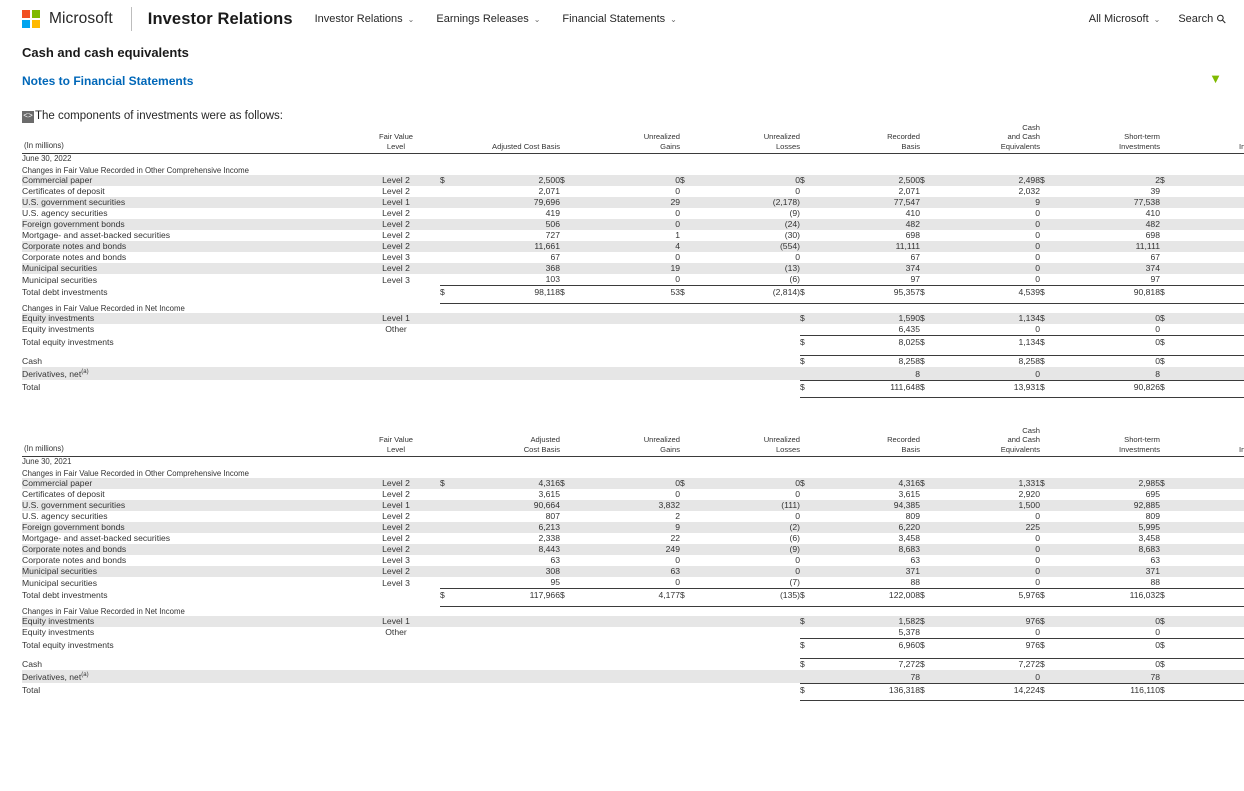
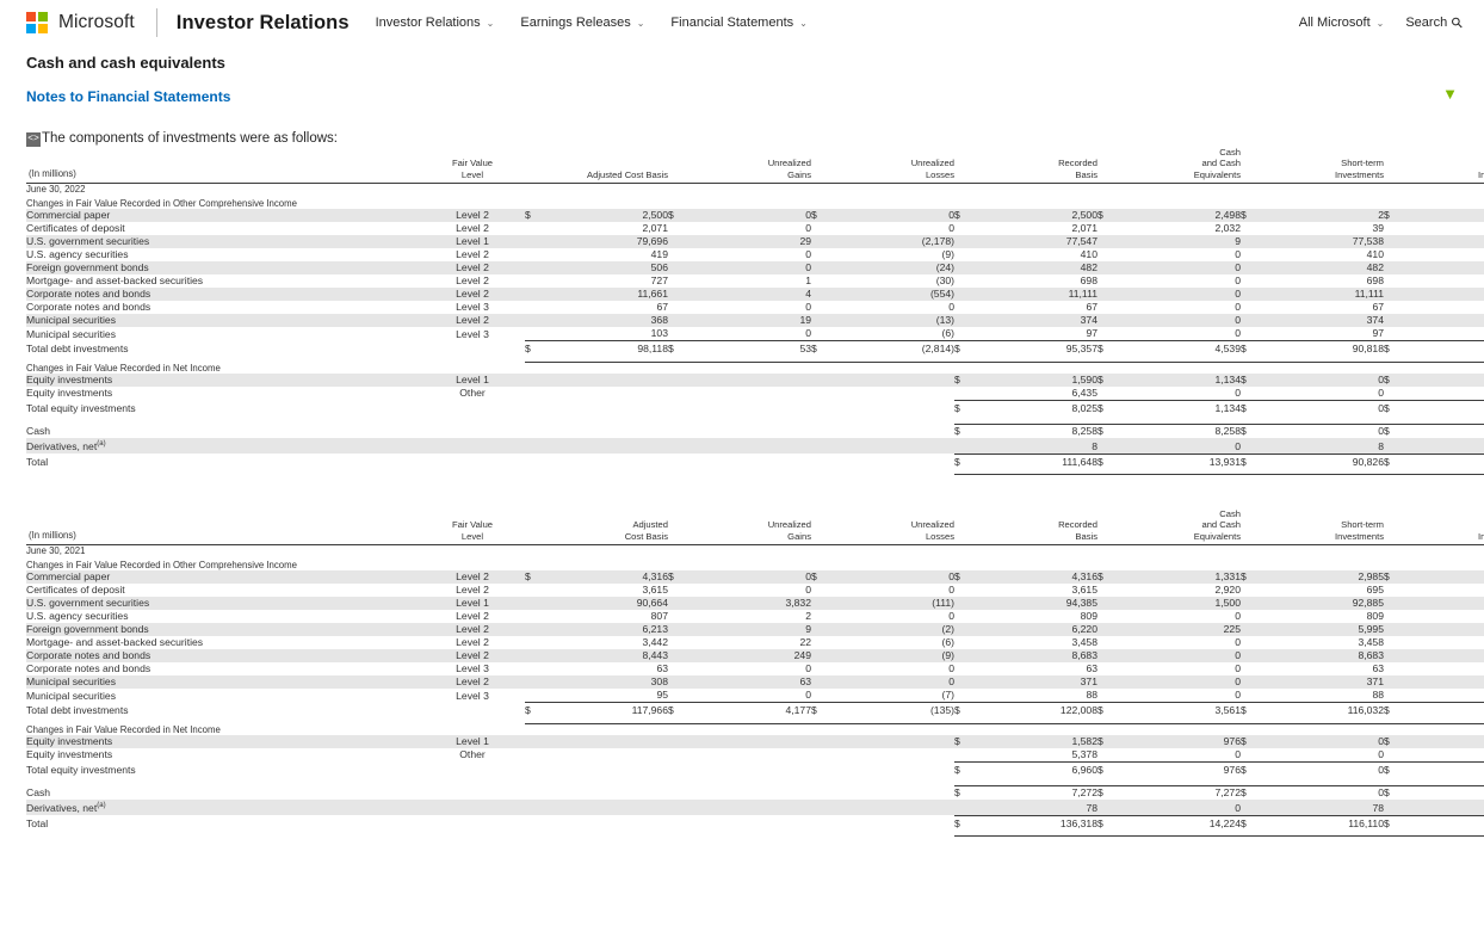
  Microsoft
  Investor Relations
  Investor Relations ⌄
  Earnings Releases ⌄
  Financial Statements ⌄
  All Microsoft ⌄
  Search
  Cash and cash equivalents
  Notes to Financial Statements
  ▼
  <>
  The components of investments were as follows:
  (In millions)	Fair Value Level		Adjusted Cost Basis		Unrealized Gains		Unrealized Losses		Recorded Basis		Cash and Cash Equivalents		Short-term Investments		In
  June 30, 2022
  Changes in Fair Value Recorded in Other Comprehensive Income
  Commercial paper	Level 2	$	2,500	$	0	$	0	$	2,500	$	2,498	$	2	$
  Certificates of deposit	Level 2		2,071		0		0		2,071		2,032		39
  U.S. government securities	Level 1		79,696		29		(2,178)		77,547		9		77,538
  U.S. agency securities	Level 2		419		0		(9)		410		0		410
  Foreign government bonds	Level 2		506		0		(24)		482		0		482
  Mortgage- and asset-backed securities	Level 2		727		1		(30)		698		0		698
  Corporate notes and bonds	Level 2		11,661		4		(554)		11,111		0		11,111
  Corporate notes and bonds	Level 3		67		0		0		67		0		67
  Municipal securities	Level 2		368		19		(13)		374		0		374
  Municipal securities	Level 3		103		0		(6)		97		0		97
  Total debt investments		$	98,118	$	53	$	(2,814)	$	95,357	$	4,539	$	90,818	$
  Changes in Fair Value Recorded in Net Income
  Equity investments	Level 1							$	1,590	$	1,134	$	0	$
  Equity investments	Other								6,435		0		0
  Total equity investments								$	8,025	$	1,134	$	0	$
  Cash								$	8,258	$	8,258	$	0	$
  Derivatives, net									8		0		8
  Total								$	111,648	$	13,931	$	90,826	$
  (In millions)	Fair Value Level		Adjusted Cost Basis		Unrealized Gains		Unrealized Losses		Recorded Basis		Cash and Cash Equivalents		Short-term Investments		In
  June 30, 2021
  Changes in Fair Value Recorded in Other Comprehensive Income
  Commercial paper	Level 2	$	4,316	$	0	$	0	$	4,316	$	1,331	$	2,985	$
  Certificates of deposit	Level 2		3,615		0		0		3,615		2,920		695
  U.S. government securities	Level 1		90,664		3,832		(111)		94,385		1,500		92,885
  U.S. agency securities	Level 2		807		2		0		809		0		809
  Foreign government bonds	Level 2		6,213		9		(2)		6,220		225		5,995
- Mortgage- and asset-backed securities	Level 2		2,338		22		(6)		3,458		0		3,458
+ Mortgage- and asset-backed securities	Level 2		3,442		22		(6)		3,458		0		3,458
  Corporate notes and bonds	Level 2		8,443		249		(9)		8,683		0		8,683
  Corporate notes and bonds	Level 3		63		0		0		63		0		63
  Municipal securities	Level 2		308		63		0		371		0		371
  Municipal securities	Level 3		95		0		(7)		88		0		88
- Total debt investments		$	117,966	$	4,177	$	(135)	$	122,008	$	5,976	$	116,032	$
+ Total debt investments		$	117,966	$	4,177	$	(135)	$	122,008	$	3,561	$	116,032	$
  Changes in Fair Value Recorded in Net Income
  Equity investments	Level 1							$	1,582	$	976	$	0	$
  Equity investments	Other								5,378		0		0
  Total equity investments								$	6,960	$	976	$	0	$
  Cash								$	7,272	$	7,272	$	0	$
  Derivatives, net									78		0		78
  Total								$	136,318	$	14,224	$	116,110	$
